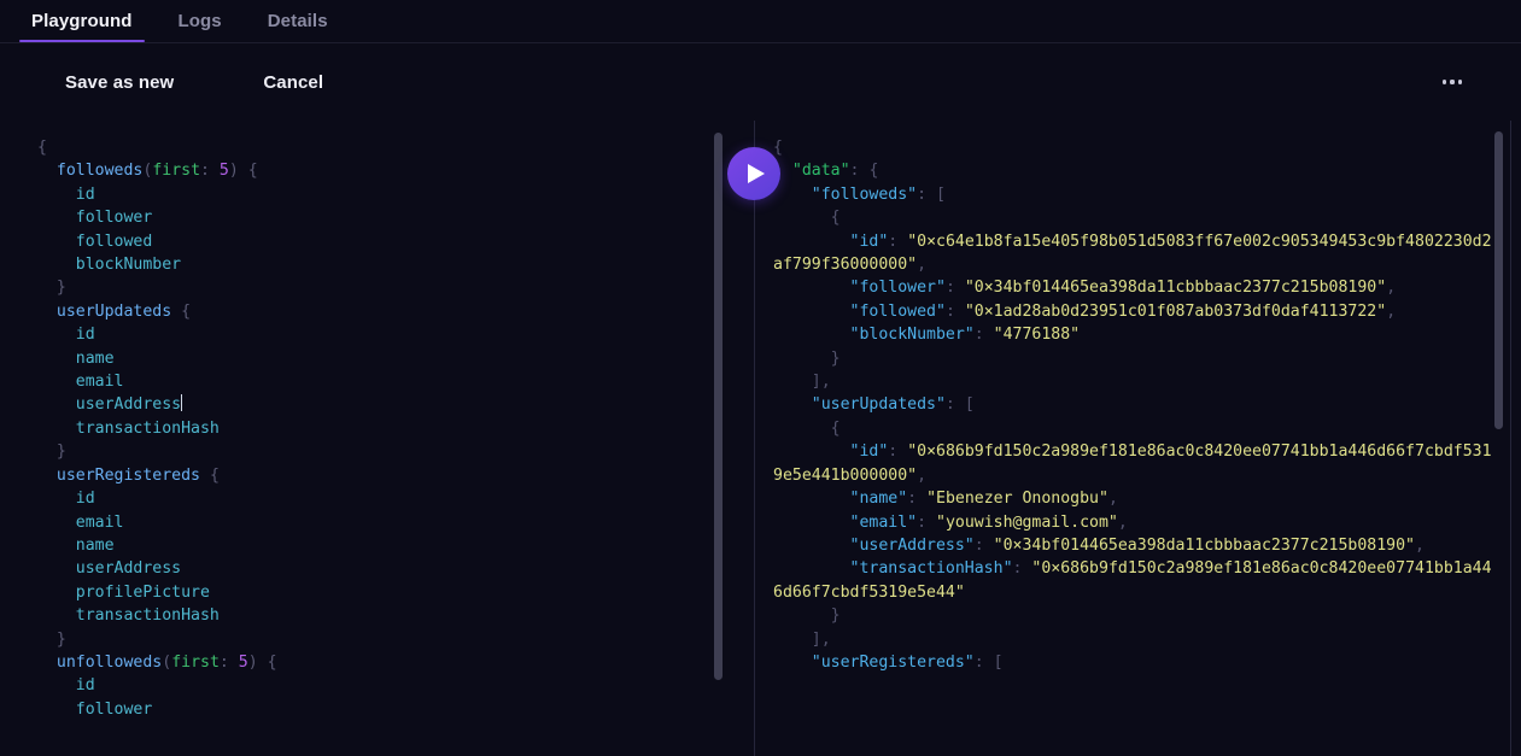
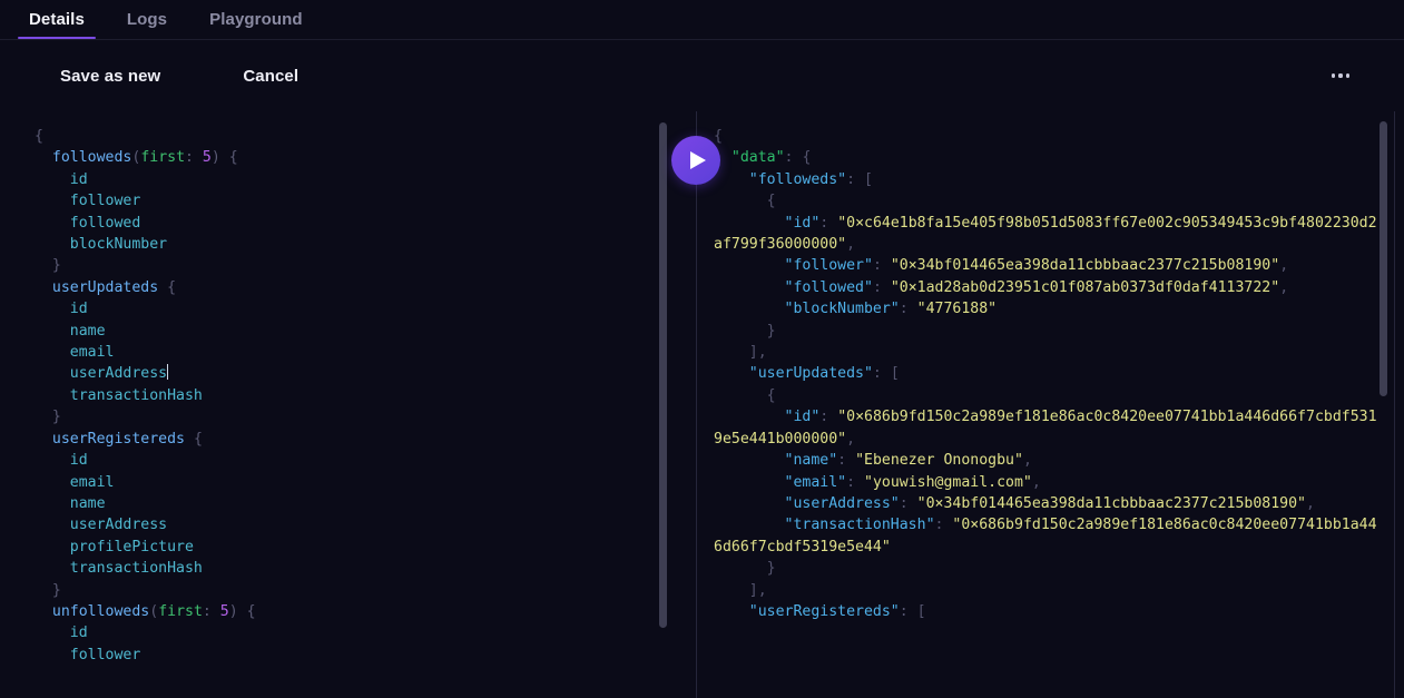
- Playground
+ Details
  Logs
- Details
+ Playground
  Save as new
  Cancel
  { followeds(first: 5) { id follower followed blockNumber } userUpdateds { id name email userAddress transactionHash } userRegistereds { id email name userAddress profilePicture transactionHash } unfolloweds(first: 5) { id follower
  { "data": { "followeds": [ { "id": "0×c64e1b8fa15e405f98b051d5083ff67e002c905349453c9bf4802230d2af799f36000000", "follower": "0×34bf014465ea398da11cbbbaac2377c215b08190", "followed": "0×1ad28ab0d23951c01f087ab0373df0daf4113722", "blockNumber": "4776188" } ], "userUpdateds": [ { "id": "0×686b9fd150c2a989ef181e86ac0c8420ee07741bb1a446d66f7cbdf5319e5e441b000000", "name": "Ebenezer Ononogbu", "email": "youwish@gmail.com", "userAddress": "0×34bf014465ea398da11cbbbaac2377c215b08190", "transactionHash": "0×686b9fd150c2a989ef181e86ac0c8420ee07741bb1a446d66f7cbdf5319e5e44" } ], "userRegistereds": [
